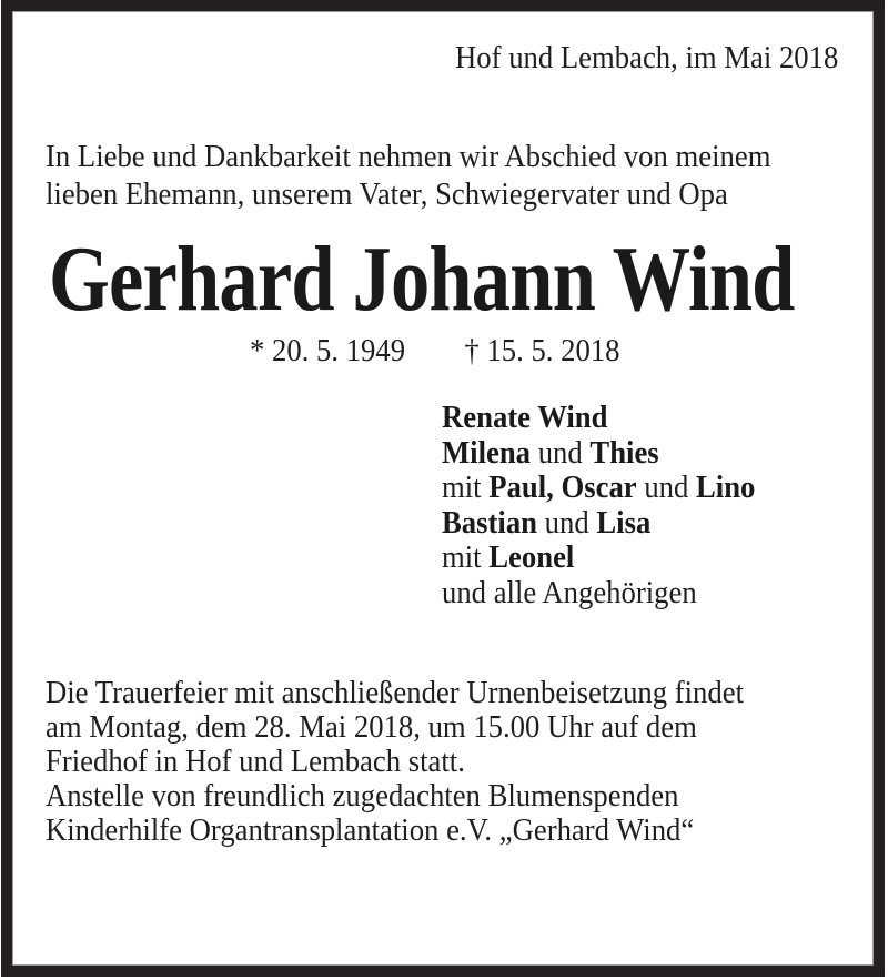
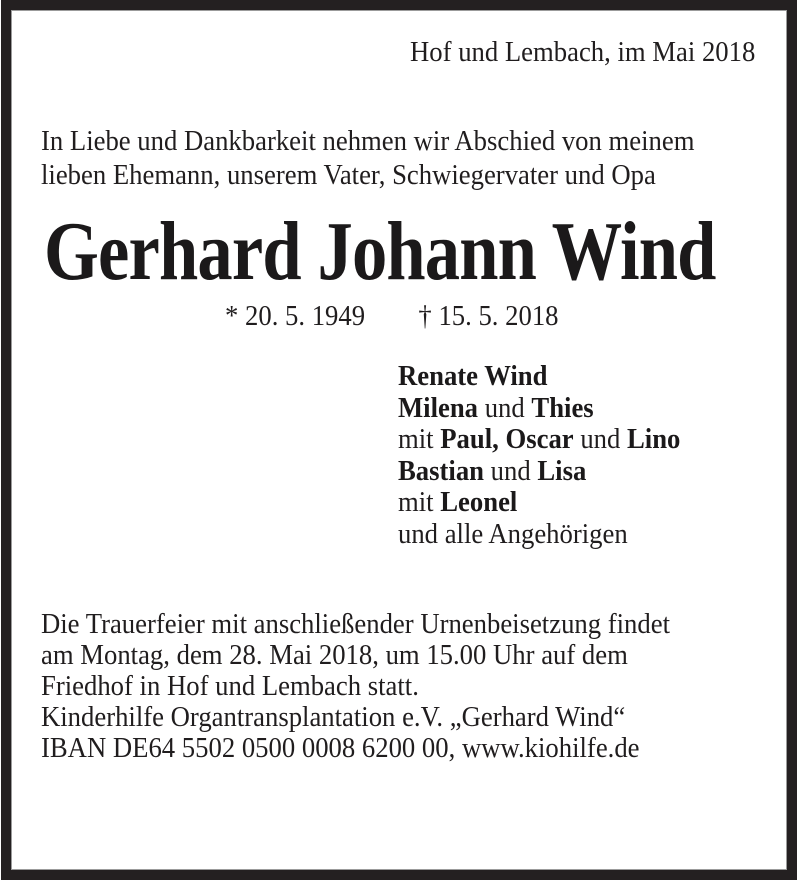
  Hof und Lembach, im Mai 2018
  In Liebe und Dankbarkeit nehmen wir Abschied von meinem
  lieben Ehemann, unserem Vater, Schwiegervater und Opa
  Gerhard Johann Wind
  * 20. 5. 1949 † 15. 5. 2018
  Renate Wind
  Milena und Thies
  mit Paul, Oscar und Lino
  Bastian und Lisa
  mit Leonel
  und alle Angehörigen
  Die Trauerfeier mit anschließender Urnenbeisetzung findet
  am Montag, dem 28. Mai 2018, um 15.00 Uhr auf dem
  Friedhof in Hof und Lembach statt.
- Anstelle von freundlich zugedachten Blumenspenden
  Kinderhilfe Organtransplantation e.V. „Gerhard Wind“
+ IBAN DE64 5502 0500 0008 6200 00, www.kiohilfe.de
